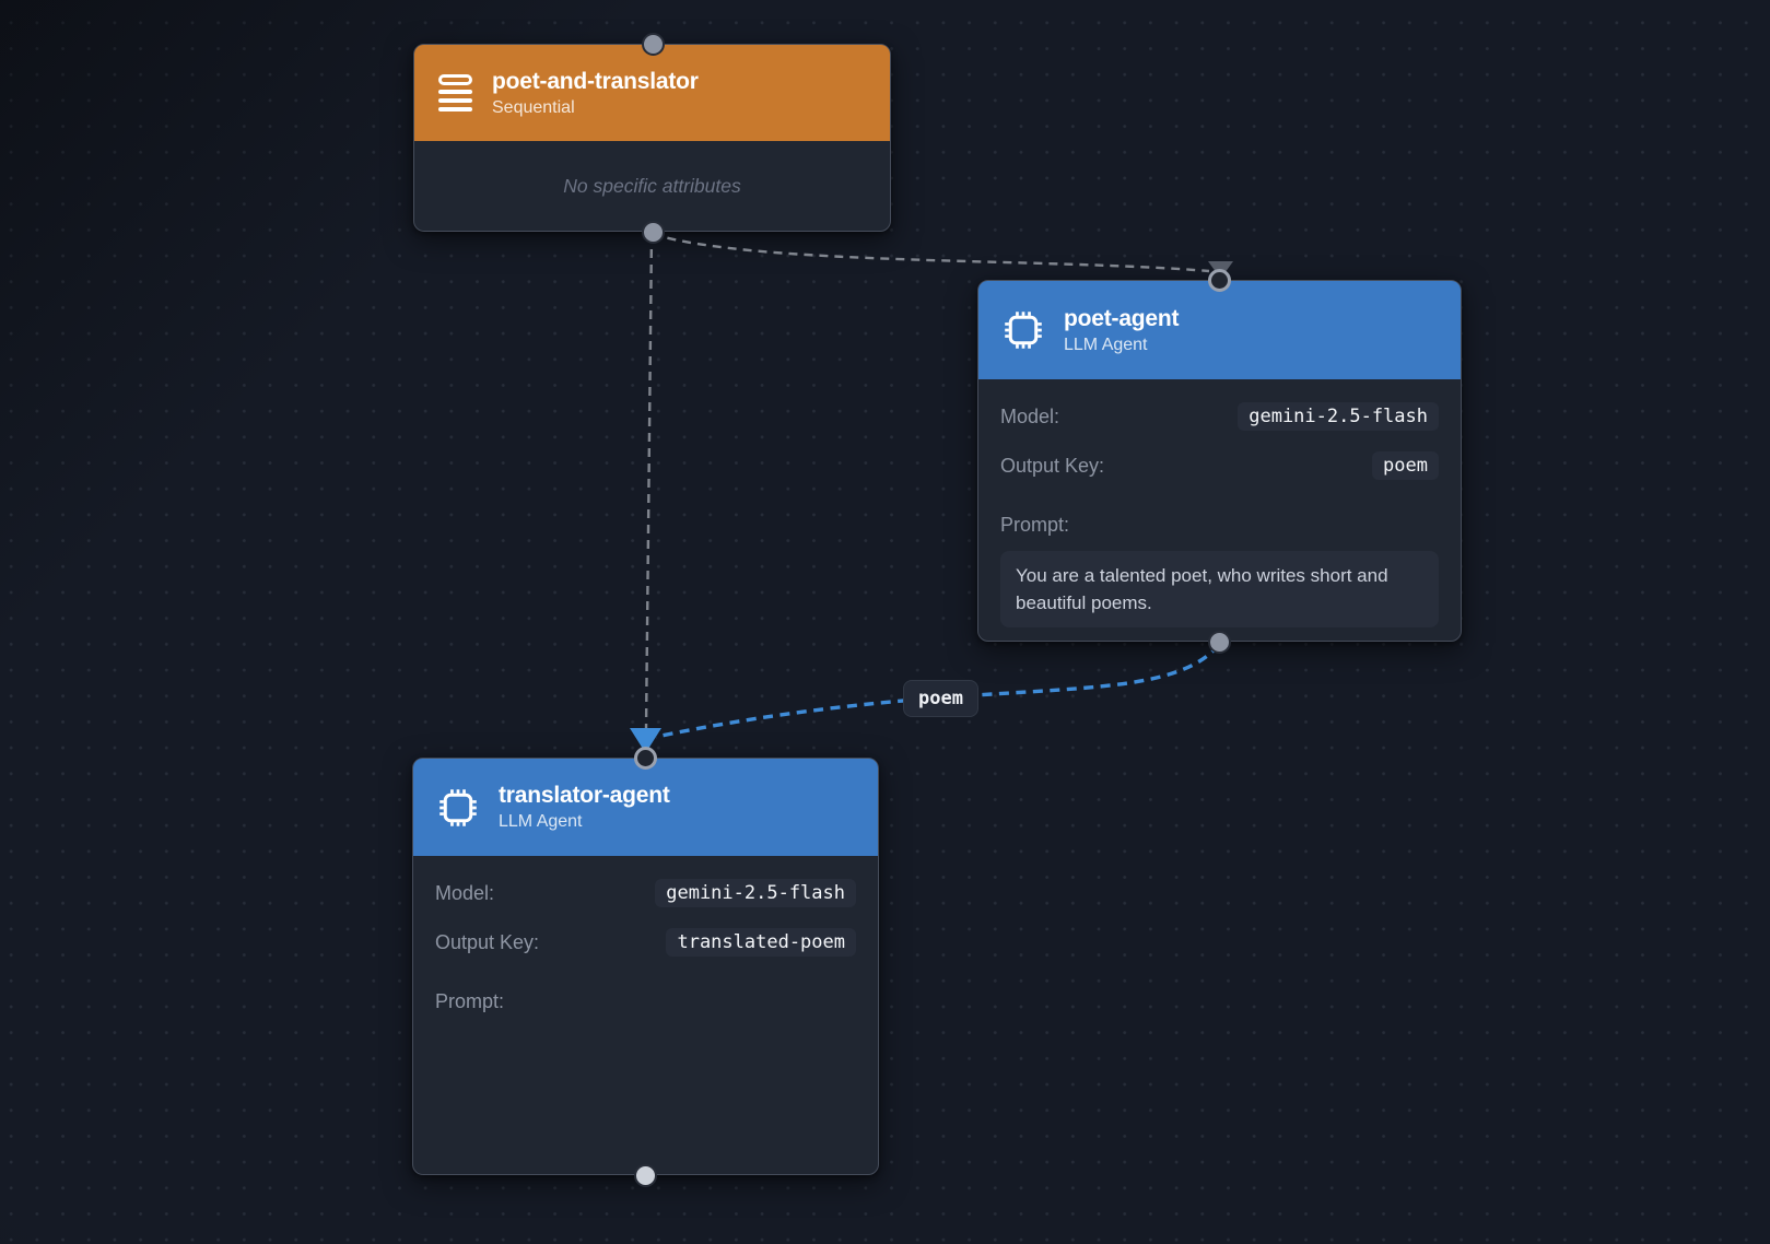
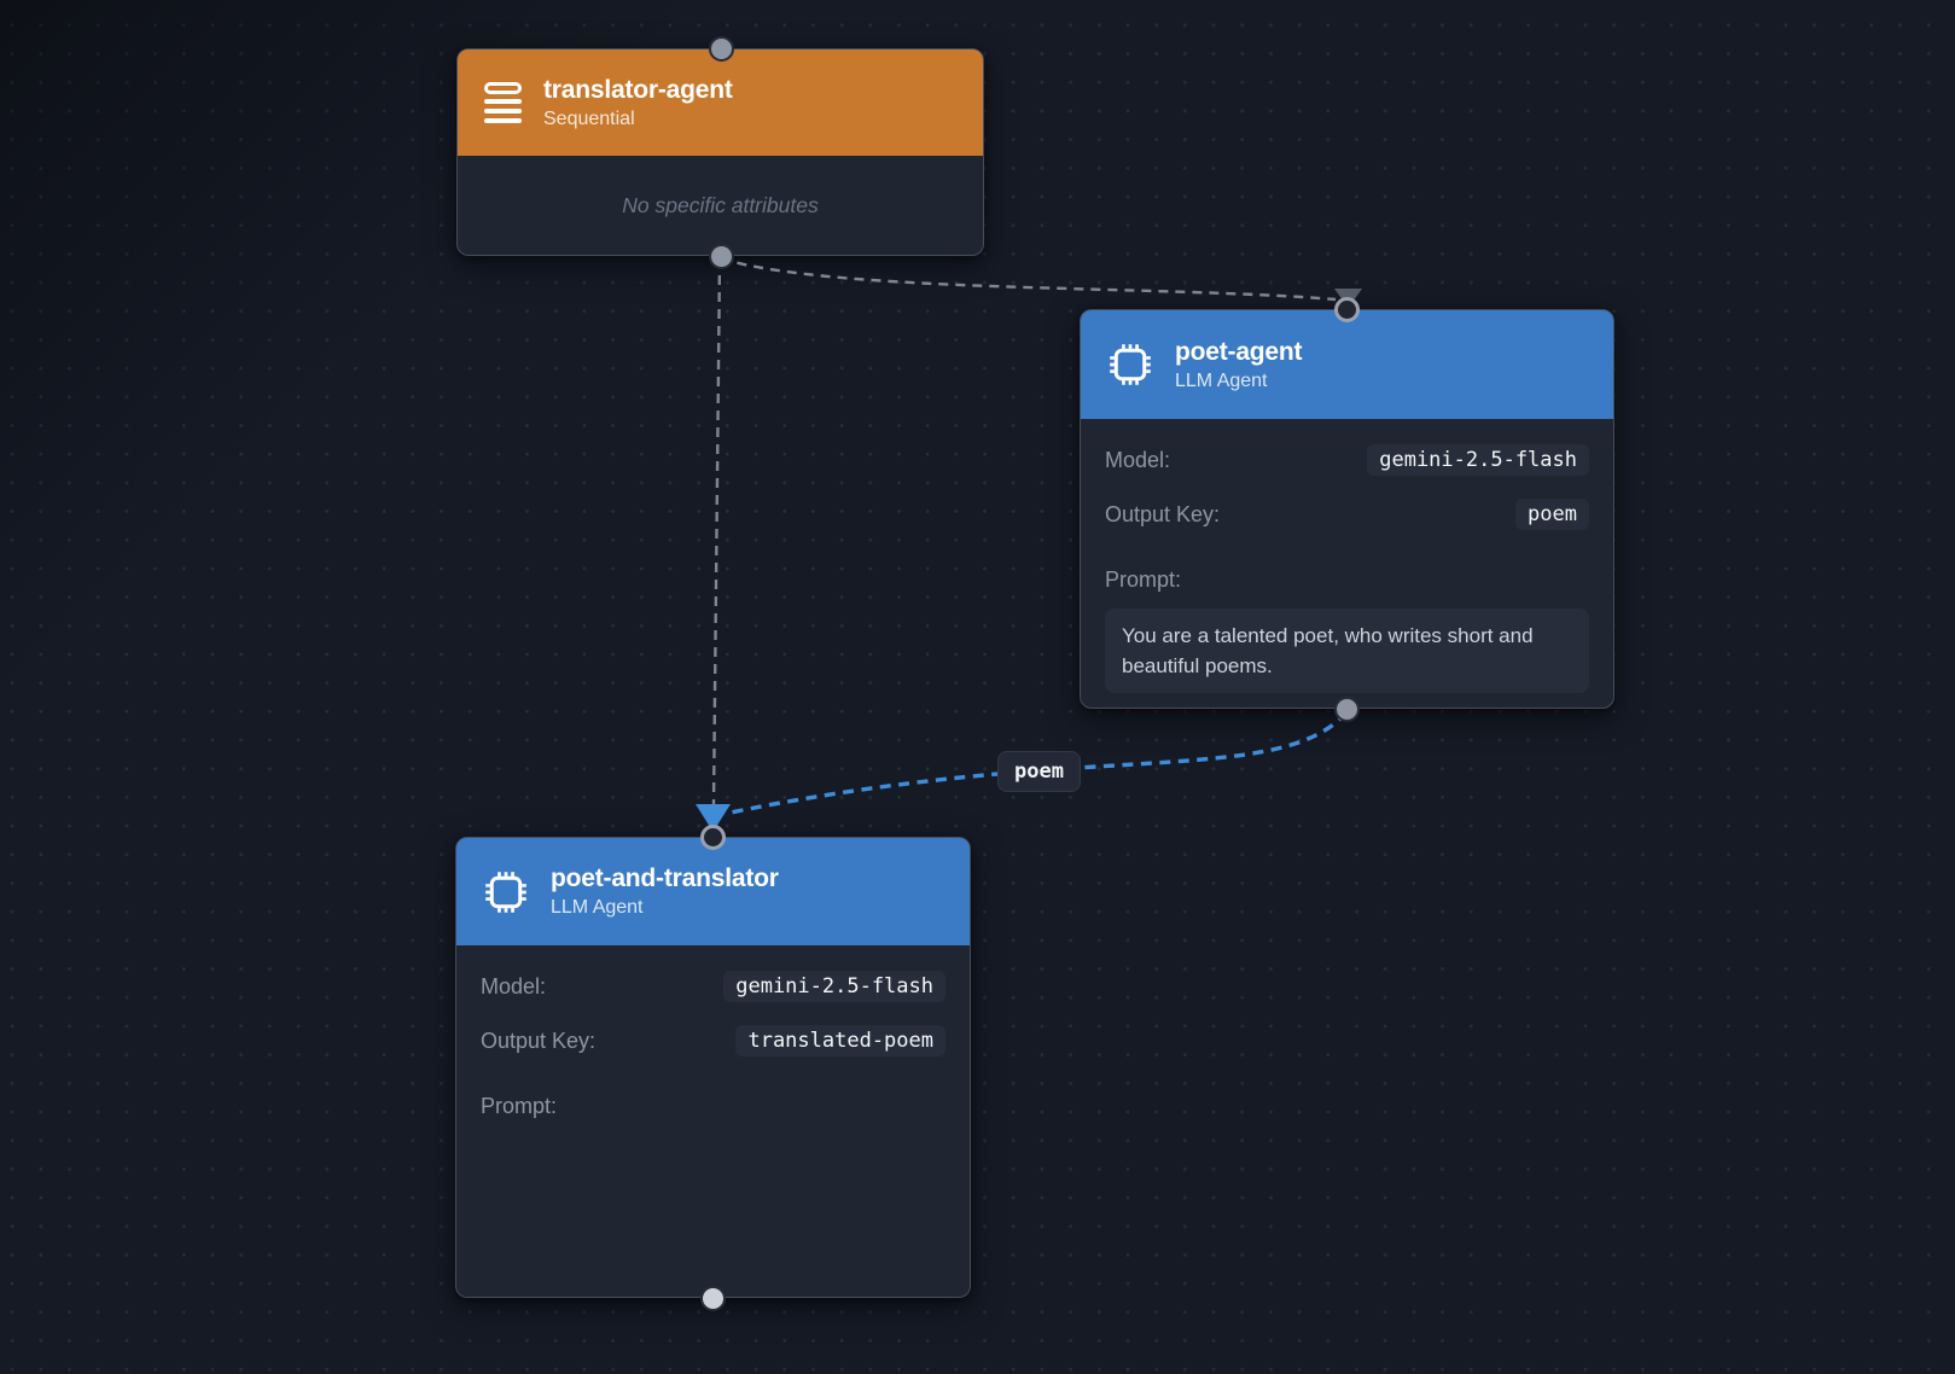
- poet-and-translator
+ translator-agent
  Sequential
  No specific attributes
  poet-agent
  LLM Agent
  Model:
  gemini-2.5-flash
  Output Key:
  poem
  Prompt:
  You are a talented poet, who writes short and beautiful poems.
- translator-agent
+ poet-and-translator
  LLM Agent
  Model:
  gemini-2.5-flash
  Output Key:
  translated-poem
  Prompt:
  poem
